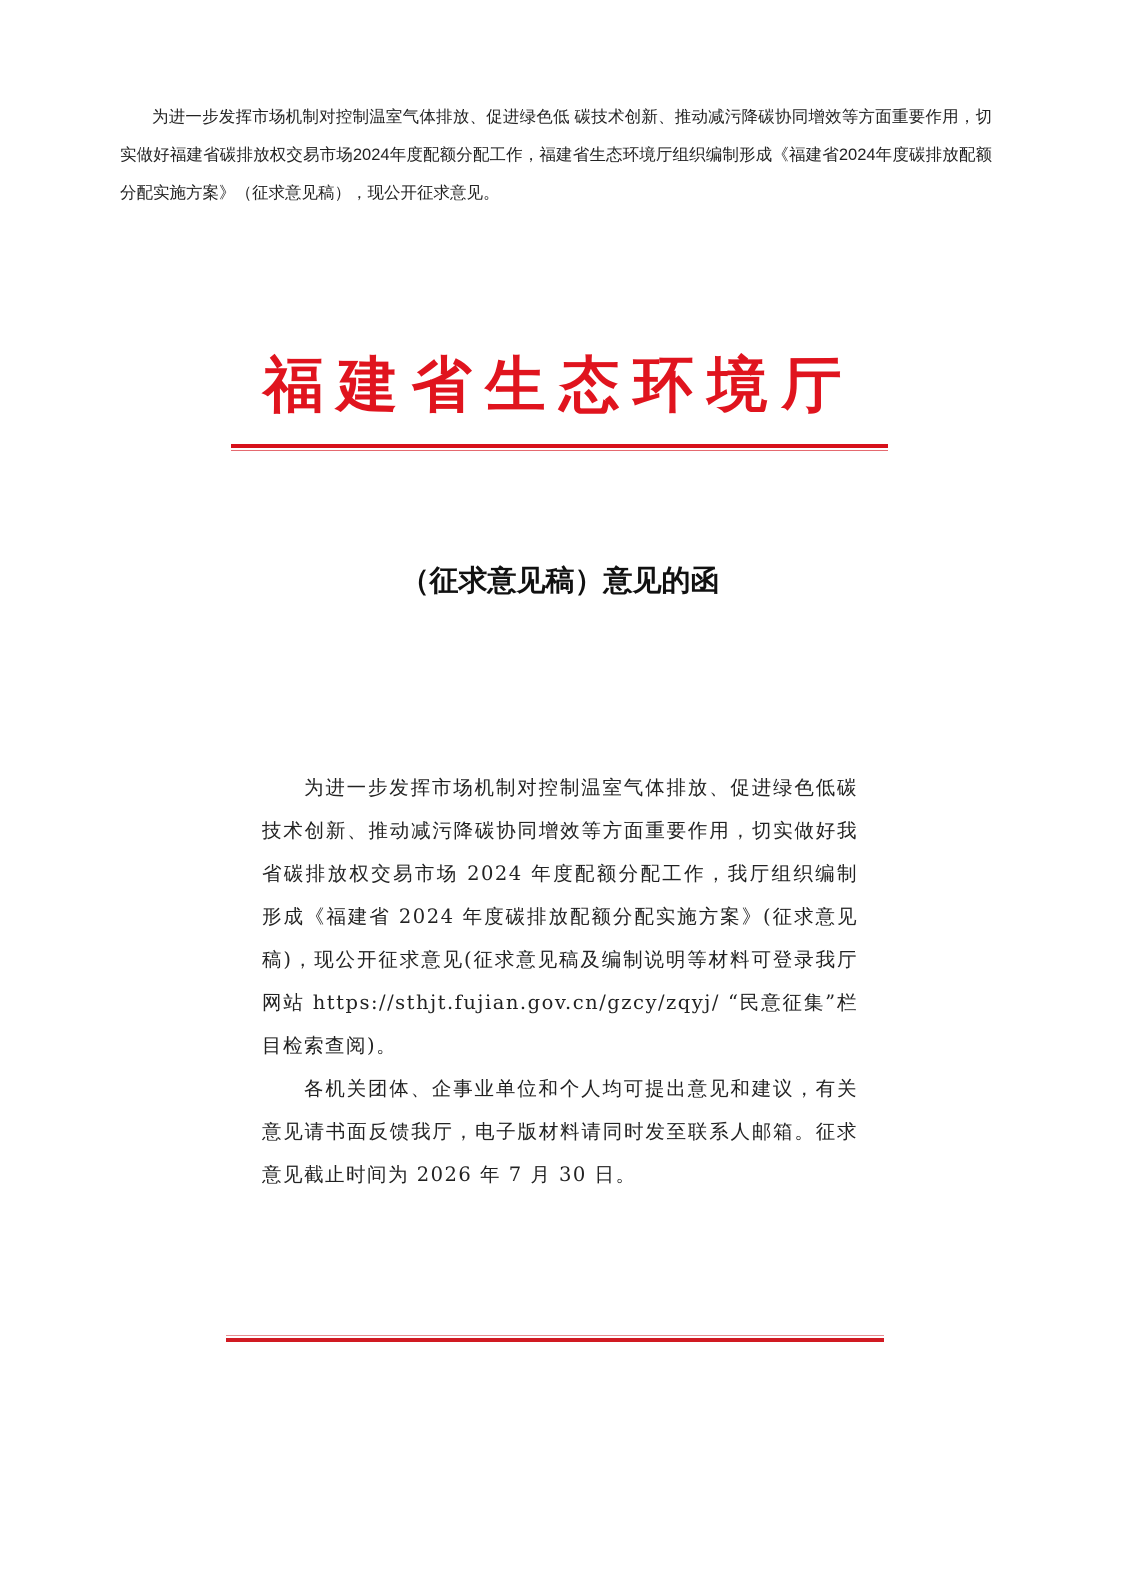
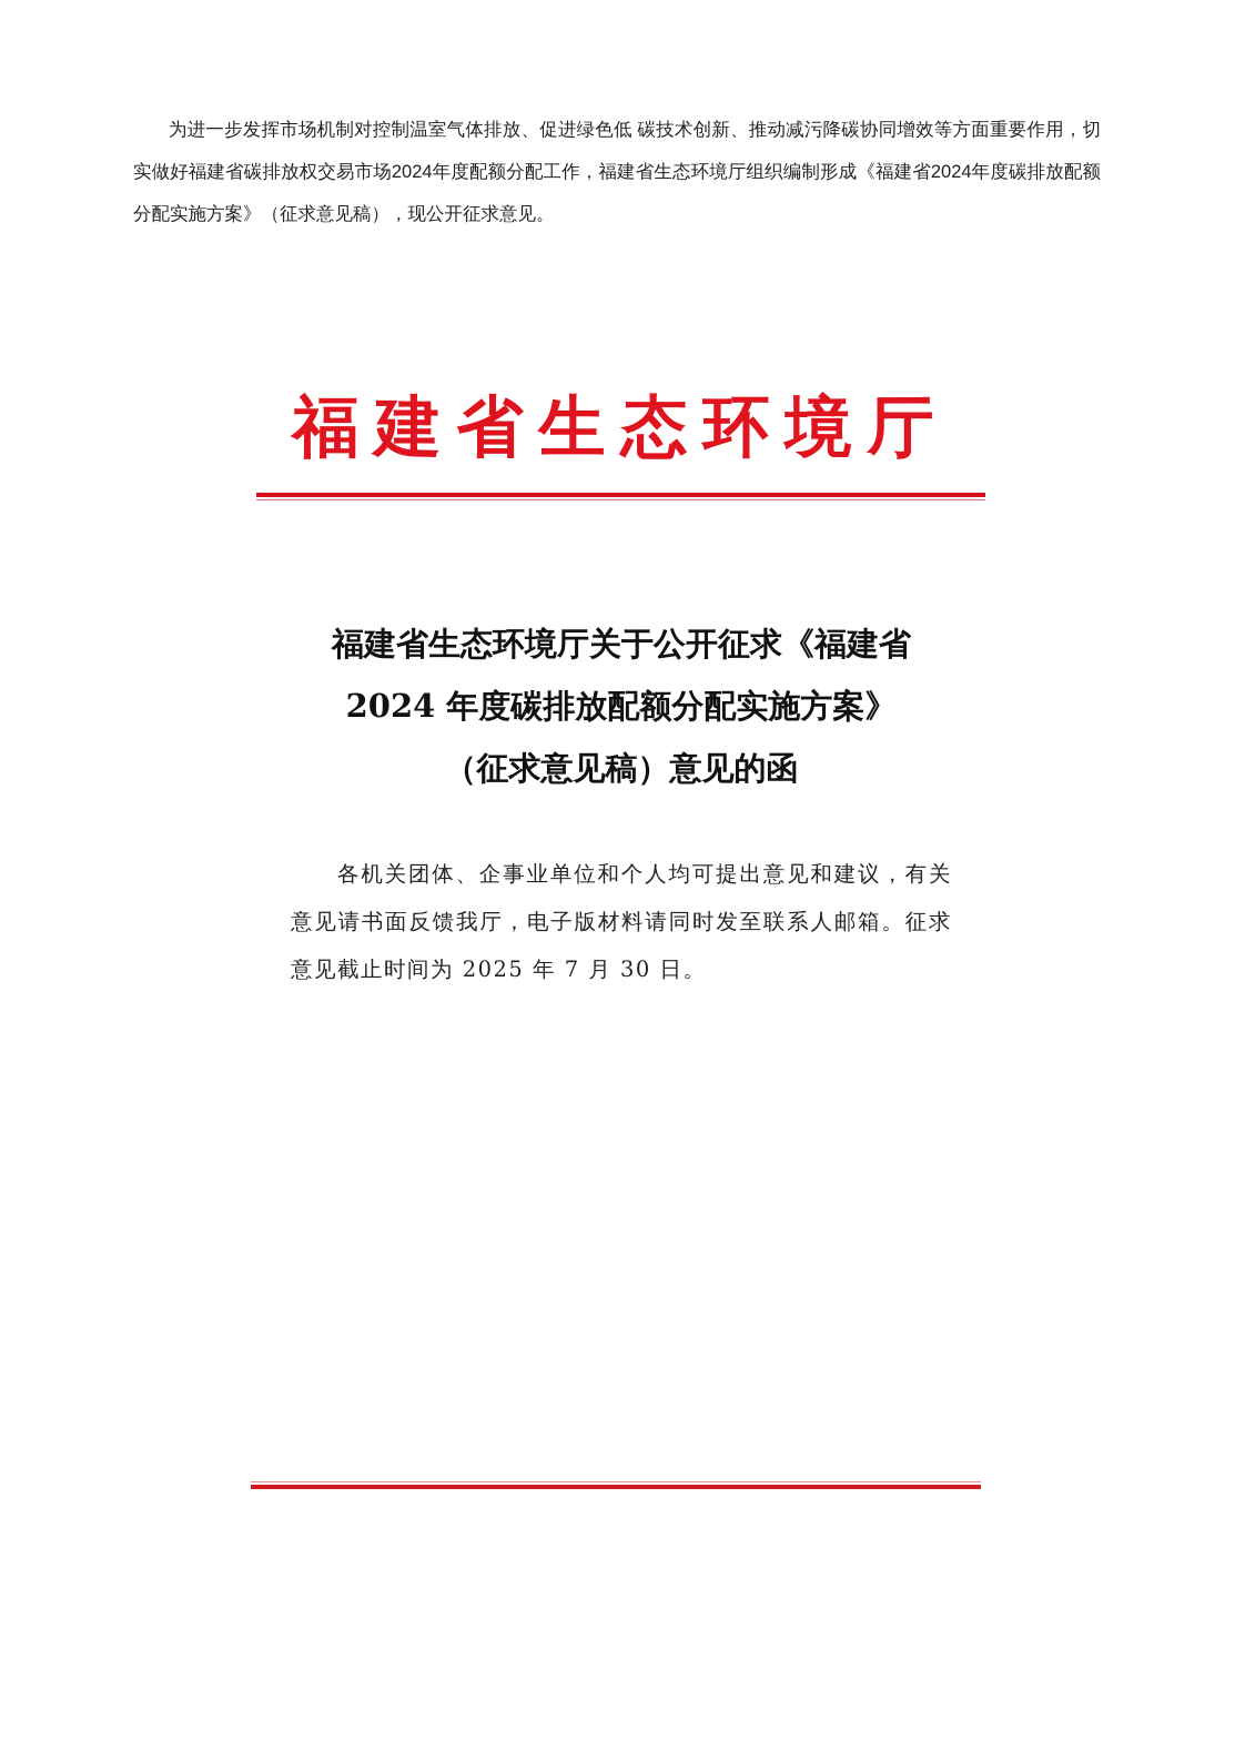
  为进一步发挥市场机制对控制温室气体排放、促进绿色低 碳技术创新、推动减污降碳协同增效等方面重要作用，切实做好福建省碳排放权交易市场2024年度配额分配工作，福建省生态环境厅组织编制形成《福建省2024年度碳排放配额分配实施方案》（征求意见稿），现公开征求意见。
  福建省生态环境厅
+ 福建省生态环境厅关于公开征求《福建省
+ 2024 年度碳排放配额分配实施方案》
  （征求意见稿）意见的函
- 为进一步发挥市场机制对控制温室气体排放、促进绿色低碳技术创新、推动减污降碳协同增效等方面重要作用，切实做好我省碳排放权交易市场 2024 年度配额分配工作，我厅组织编制形成《福建省 2024 年度碳排放配额分配实施方案》(征求意见稿)，现公开征求意见(征求意见稿及编制说明等材料可登录我厅网站 https://sthjt.fujian.gov.cn/gzcy/zqyj/ “民意征集”栏目检索查阅)。
- 各机关团体、企事业单位和个人均可提出意见和建议，有关意见请书面反馈我厅，电子版材料请同时发至联系人邮箱。征求意见截止时间为 2026 年 7 月 30 日。
+ 各机关团体、企事业单位和个人均可提出意见和建议，有关意见请书面反馈我厅，电子版材料请同时发至联系人邮箱。征求意见截止时间为 2025 年 7 月 30 日。
